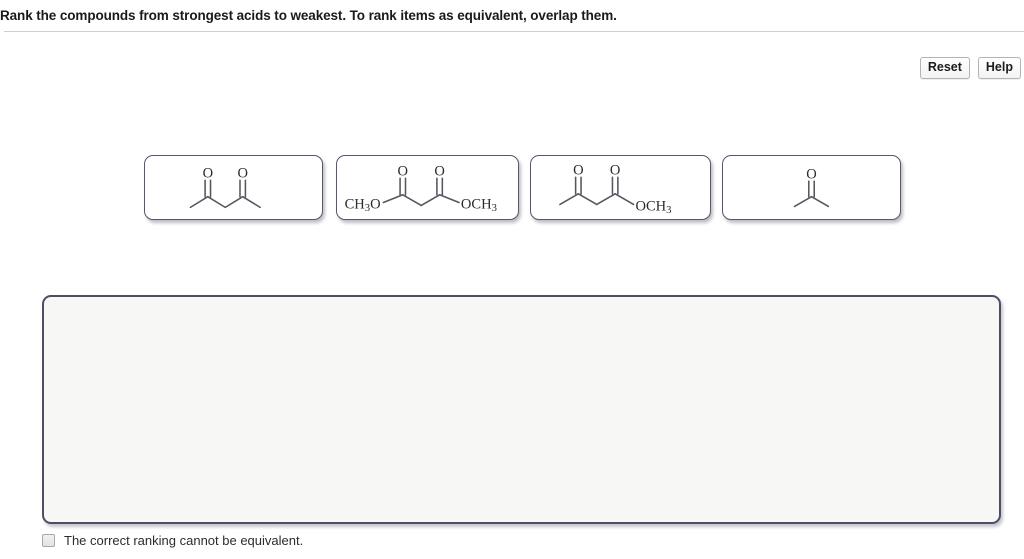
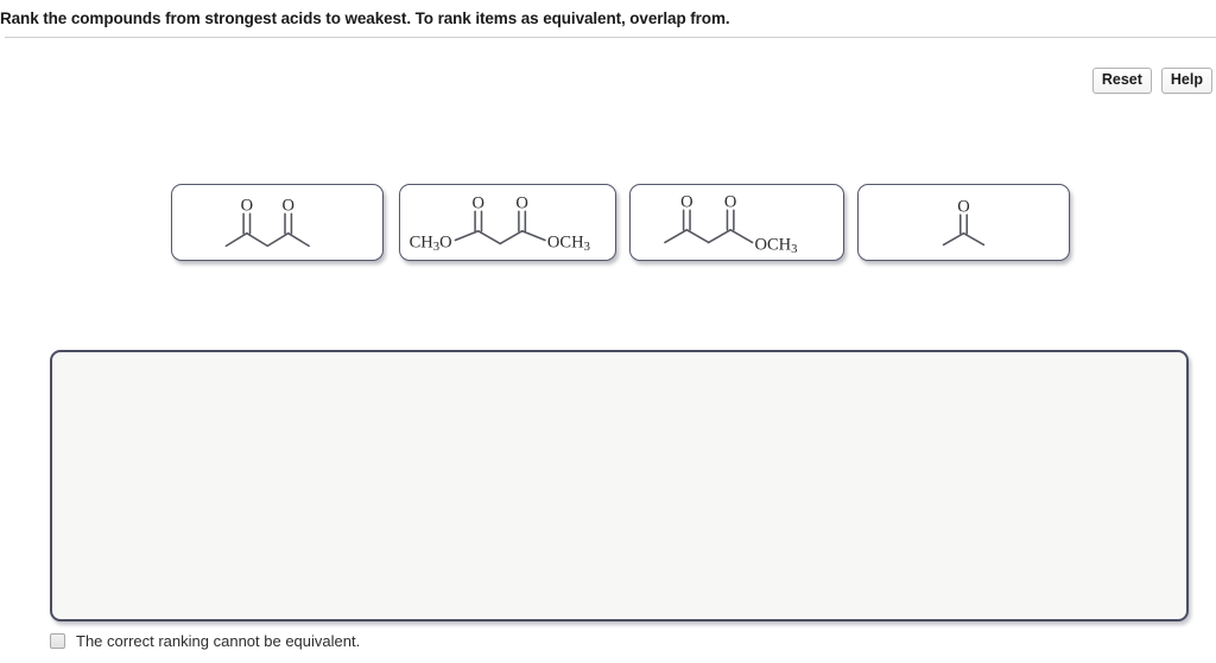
- Rank the compounds from strongest acids to weakest. To rank items as equivalent, overlap them.
+ Rank the compounds from strongest acids to weakest. To rank items as equivalent, overlap from.
  Reset
  Help
  O
  O
  O
  O
  CH3O
  OCH3
  O
  O
  OCH3
  O
  The correct ranking cannot be equivalent.
